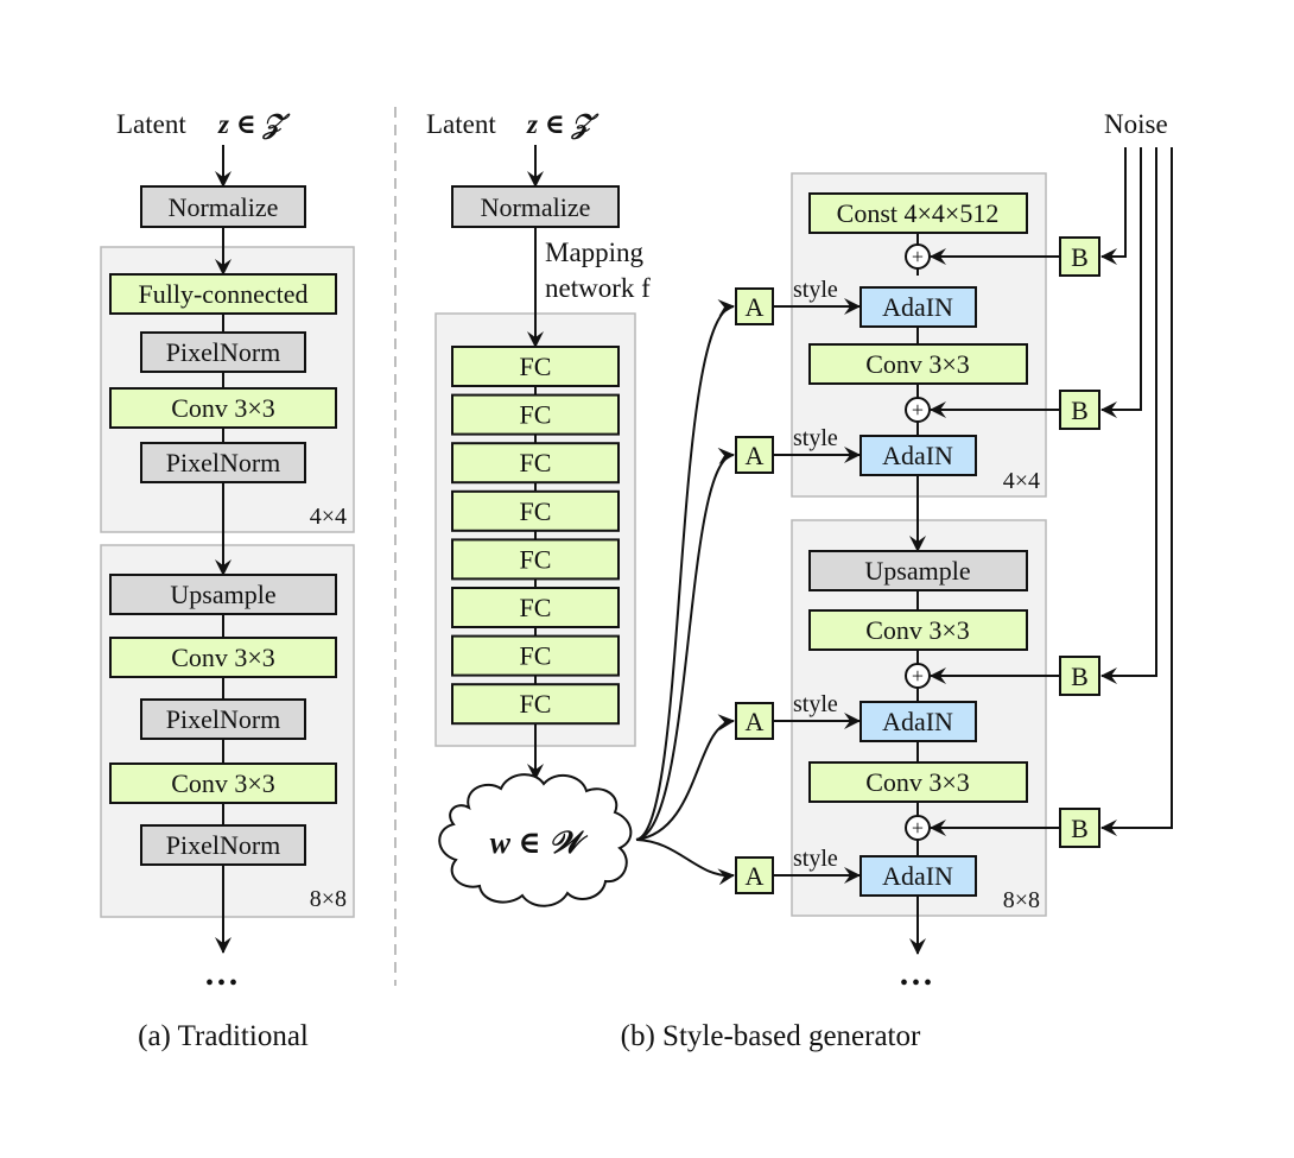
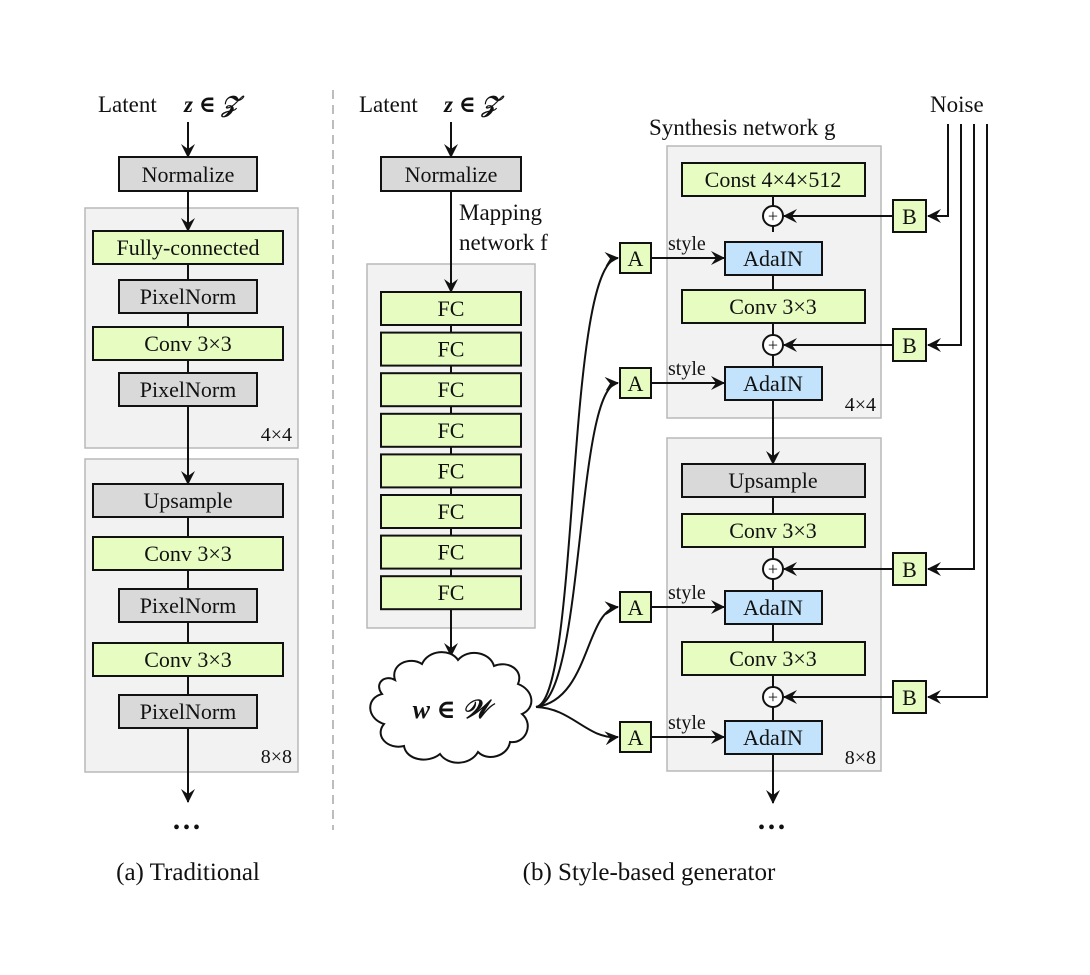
  Latent
  z ∈ 𝒵
  Normalize
  Fully-connected
  PixelNorm
  Conv 3×3
  PixelNorm
  4×4
  Upsample
  Conv 3×3
  PixelNorm
  Conv 3×3
  PixelNorm
  8×8
  •••
  (a) Traditional
  Latent
  z ∈ 𝒵
  Normalize
  Mapping
  network f
  FC
  FC
  FC
  FC
  FC
  FC
  FC
  FC
  w ∈ 𝒲
+ Synthesis network g
  Noise
  Const 4×4×512
  +
  AdaIN
  Conv 3×3
  +
  AdaIN
  4×4
  Upsample
  Conv 3×3
  +
  AdaIN
  Conv 3×3
  +
  AdaIN
  8×8
  A
  style
  A
  style
  A
  style
  A
  style
  B
  B
  B
  B
  •••
  (b) Style-based generator
